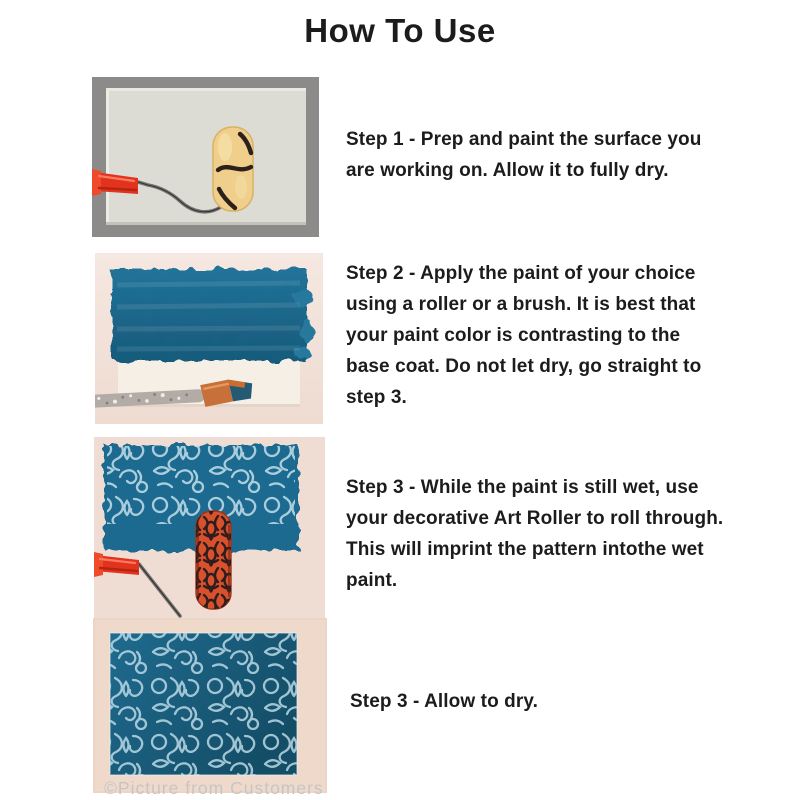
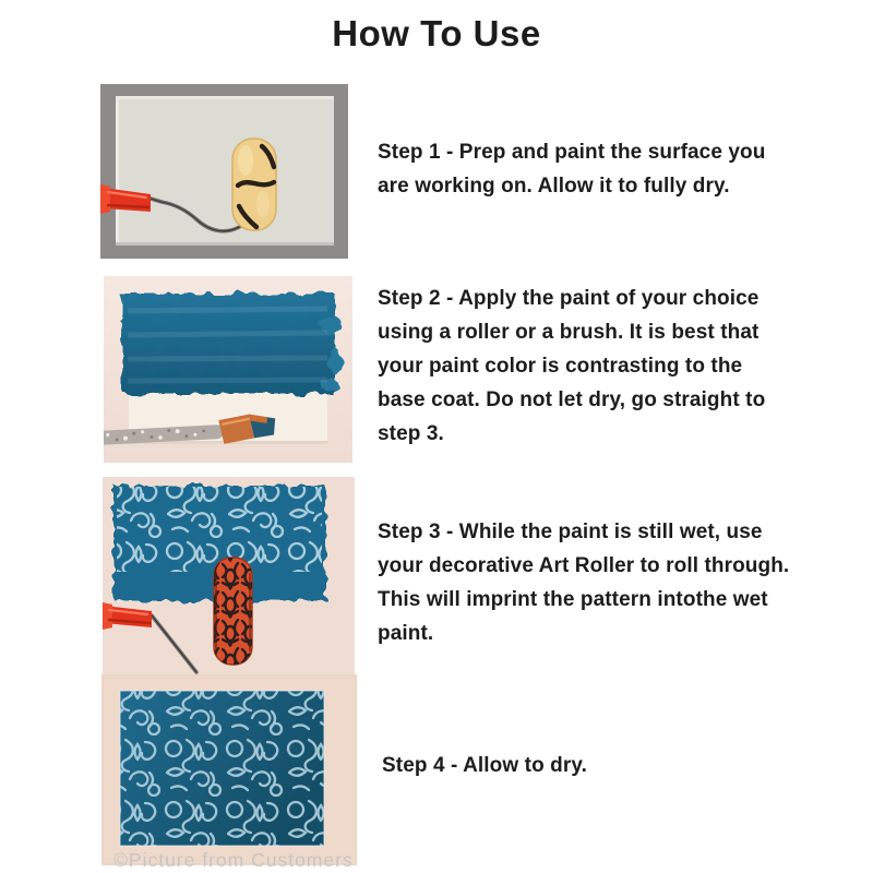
  How To Use
  Step 1 - Prep and paint the surface you
  are working on. Allow it to fully dry.
  Step 2 - Apply the paint of your choice
  using a roller or a brush. It is best that
  your paint color is contrasting to the
  base coat. Do not let dry, go straight to
  step 3.
  Step 3 - While the paint is still wet, use
  your decorative Art Roller to roll through.
  This will imprint the pattern intothe wet
  paint.
- Step 3 - Allow to dry.
+ Step 4 - Allow to dry.
  ©Picture from Customers
